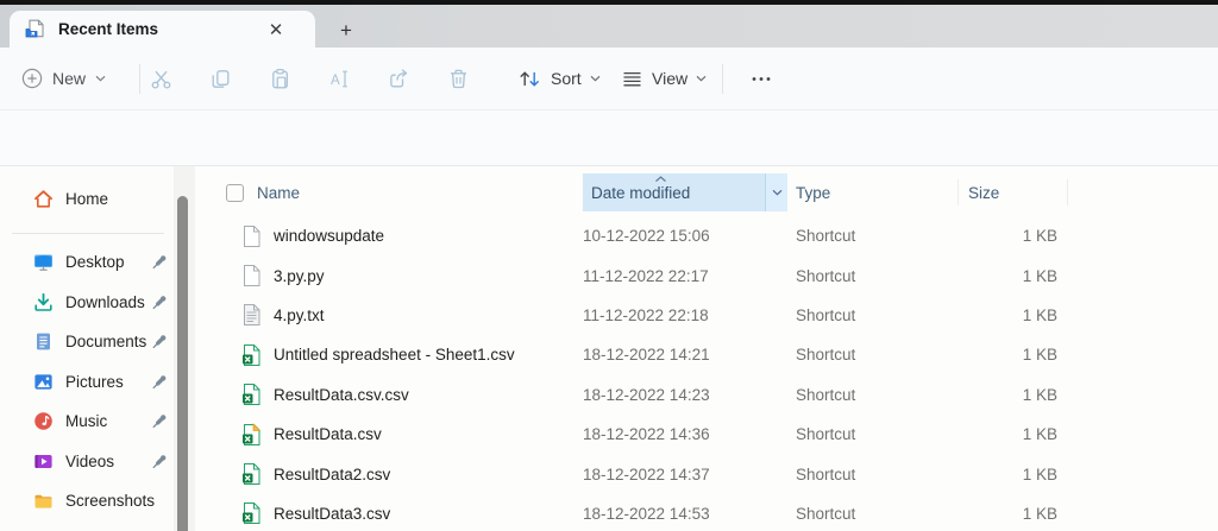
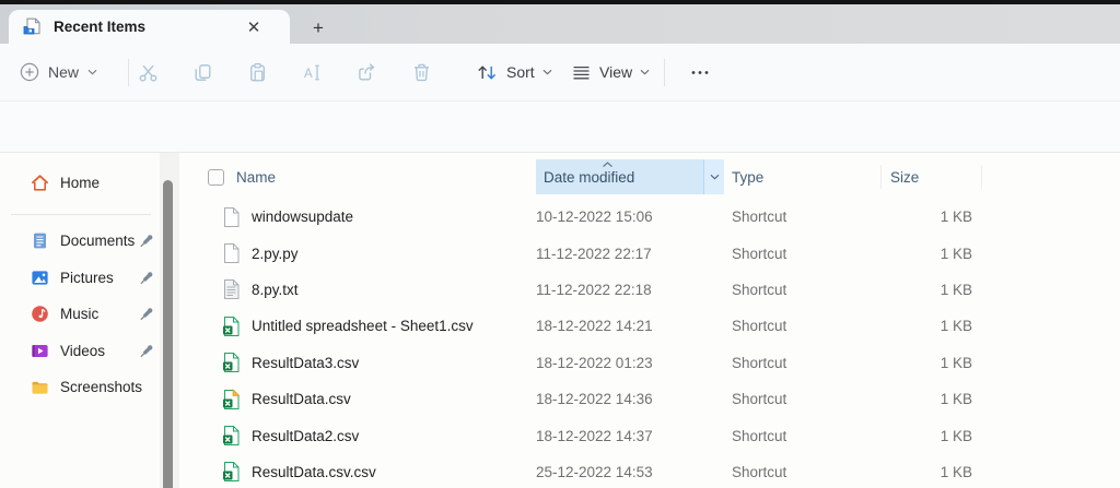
  Recent Items
  ✕
  +
  New
  A
  Sort
  View
  Home
- Desktop
- Downloads
  Documents
  Pictures
  Music
  Videos
  Screenshots
  Name
  Date modified
  Type
  Size
  windowsupdate
  10-12-2022 15:06
  Shortcut
  1 KB
- 3.py.py
+ 2.py.py
  11-12-2022 22:17
  Shortcut
  1 KB
- 4.py.txt
+ 8.py.txt
  11-12-2022 22:18
  Shortcut
  1 KB
  Untitled spreadsheet - Sheet1.csv
  18-12-2022 14:21
  Shortcut
  1 KB
- ResultData.csv.csv
+ ResultData3.csv
- 18-12-2022 14:23
+ 18-12-2022 01:23
  Shortcut
  1 KB
  ResultData.csv
  18-12-2022 14:36
  Shortcut
  1 KB
  ResultData2.csv
  18-12-2022 14:37
  Shortcut
  1 KB
- ResultData3.csv
+ ResultData.csv.csv
- 18-12-2022 14:53
+ 25-12-2022 14:53
  Shortcut
  1 KB
